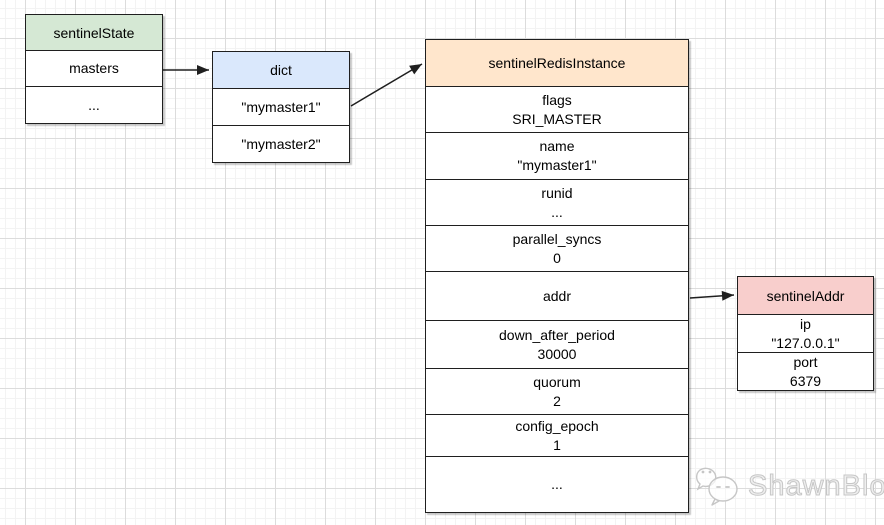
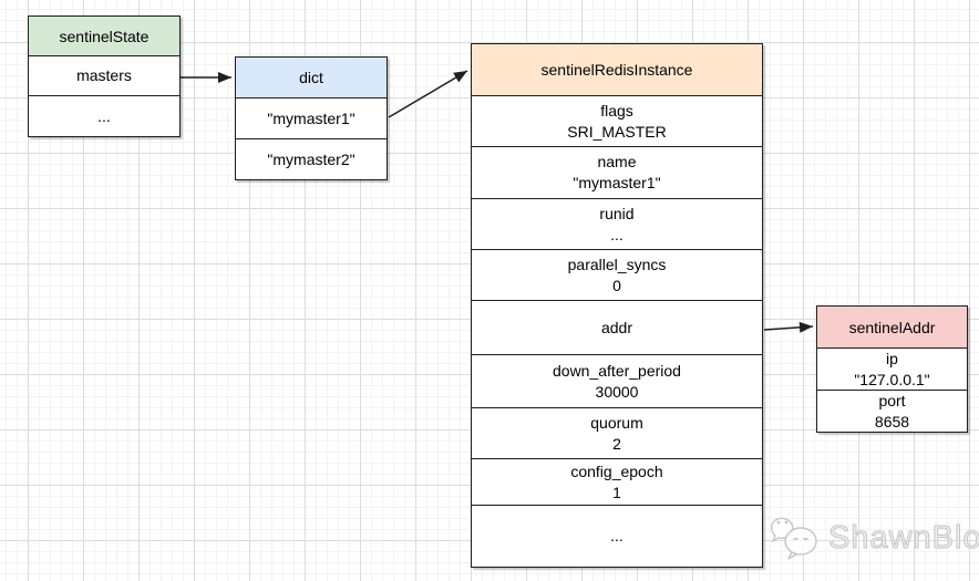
  sentinelState
  masters
  ...
  dict
  "mymaster1"
  "mymaster2"
  sentinelRedisInstance
  flags
  SRI_MASTER
  name
  "mymaster1"
  runid
  ...
  parallel_syncs
  0
  addr
  down_after_period
  30000
  quorum
  2
  config_epoch
  1
  ...
  sentinelAddr
  ip
  "127.0.0.1"
  port
- 6379
+ 8658
  ShawnBlo
